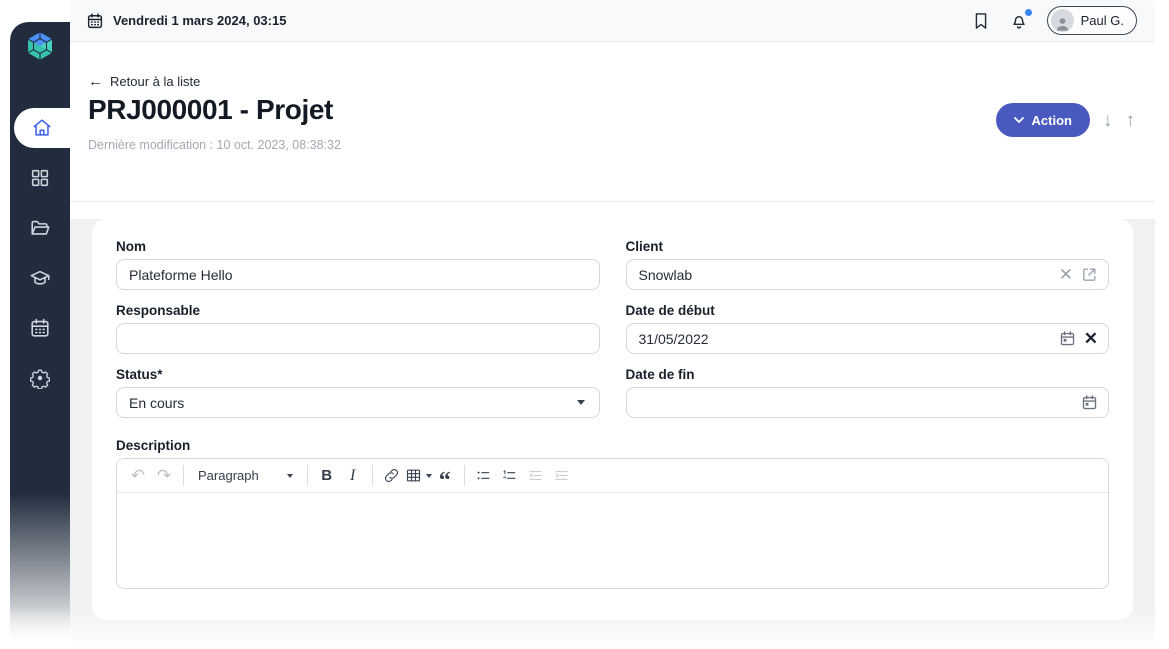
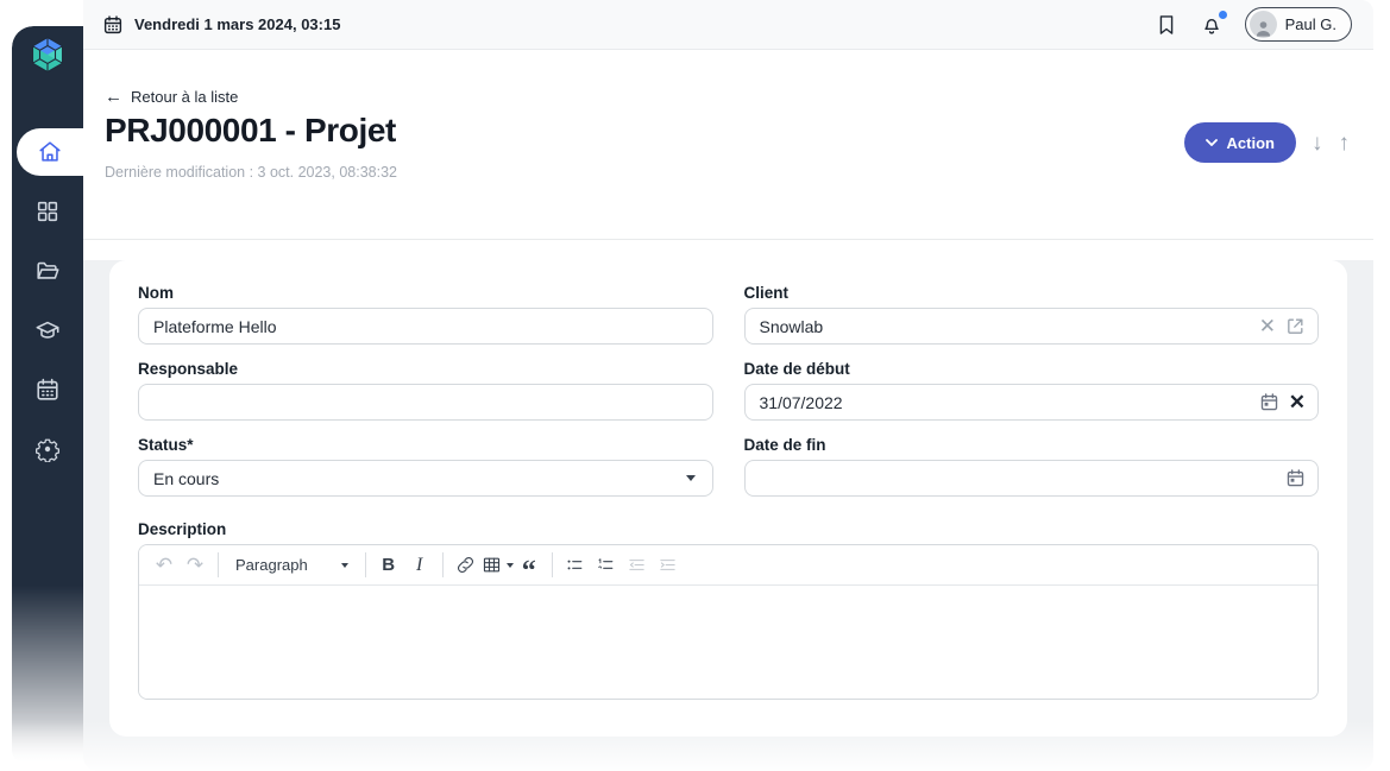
  Vendredi 1 mars 2024, 03:15
  Paul G.
  ←
  Retour à la liste
  PRJ000001 - Projet
- Dernière modification : 10 oct. 2023, 08:38:32
+ Dernière modification : 3 oct. 2023, 08:38:32
  Action
  ↓
  ↑
  Nom
  Plateforme Hello
  Client
  Snowlab
  ✕
  Responsable
  Date de début
- 31/05/2022
+ 31/07/2022
  ✕
  Status*
  En cours
  Date de fin
  Description
  ↶
  ↷
  Paragraph
  B
  I
  “
